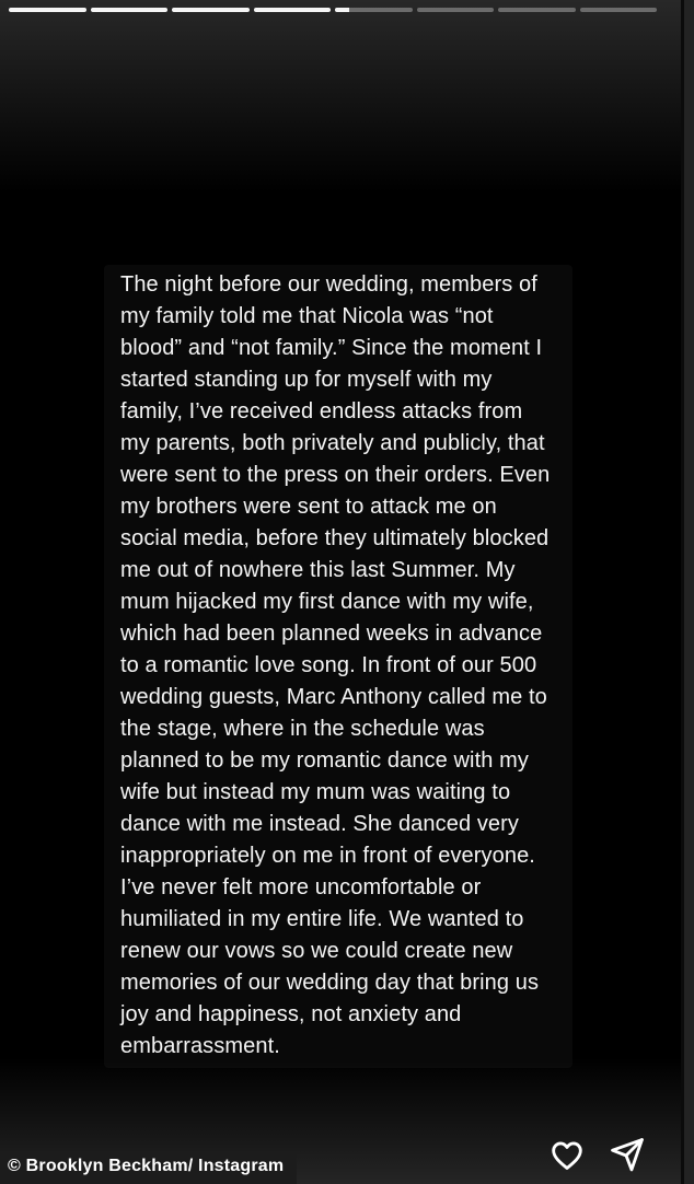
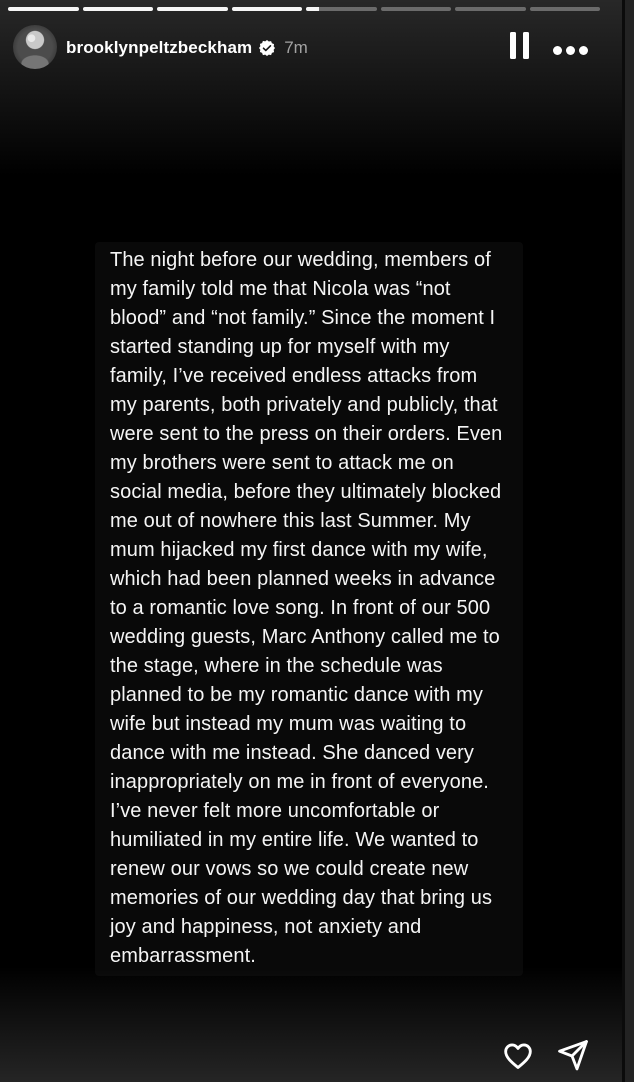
+ brooklynpeltzbeckham
+ 7m
  The night before our wedding, members of
  my family told me that Nicola was “not
  blood” and “not family.” Since the moment I
  started standing up for myself with my
  family, I’ve received endless attacks from
  my parents, both privately and publicly, that
  were sent to the press on their orders. Even
  my brothers were sent to attack me on
  social media, before they ultimately blocked
  me out of nowhere this last Summer. My
  mum hijacked my first dance with my wife,
  which had been planned weeks in advance
  to a romantic love song. In front of our 500
  wedding guests, Marc Anthony called me to
  the stage, where in the schedule was
  planned to be my romantic dance with my
  wife but instead my mum was waiting to
  dance with me instead. She danced very
  inappropriately on me in front of everyone.
  I’ve never felt more uncomfortable or
  humiliated in my entire life. We wanted to
  renew our vows so we could create new
  memories of our wedding day that bring us
  joy and happiness, not anxiety and
  embarrassment.
- © Brooklyn Beckham/ Instagram
